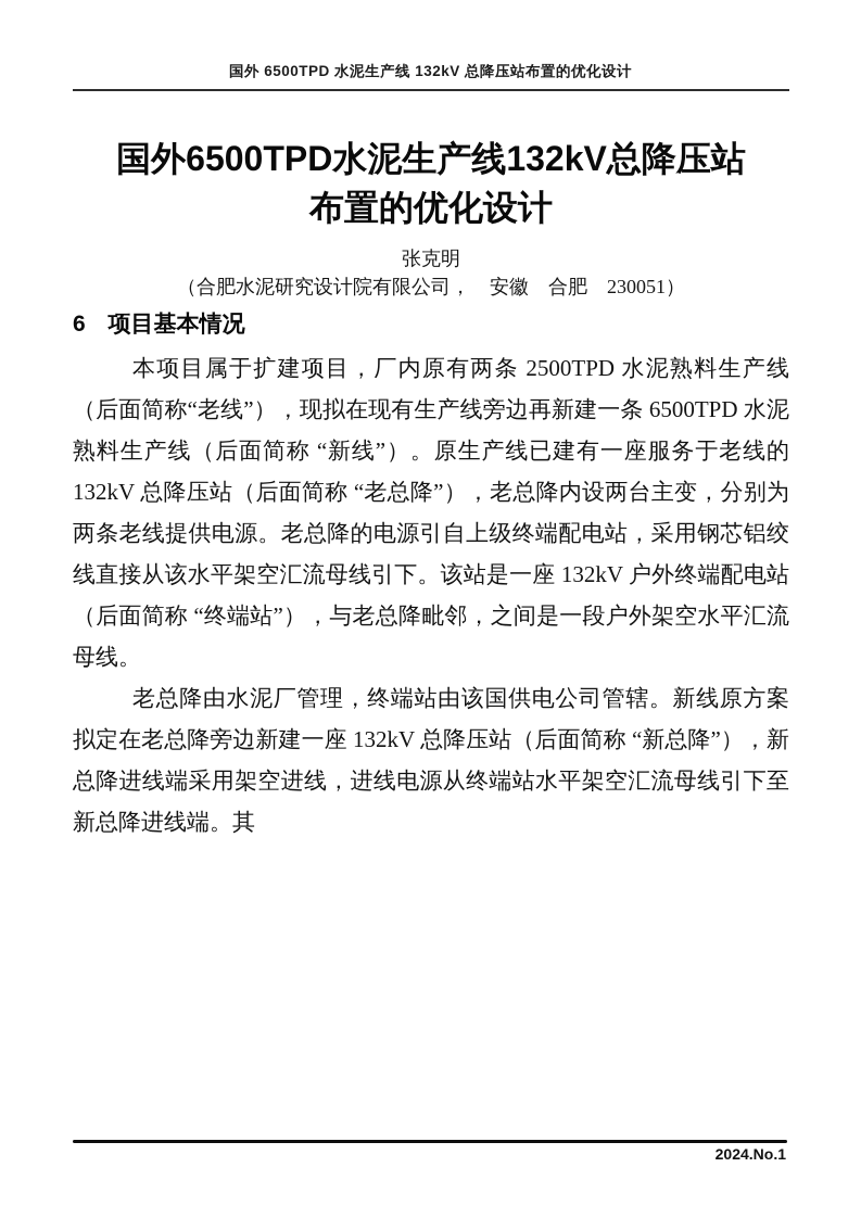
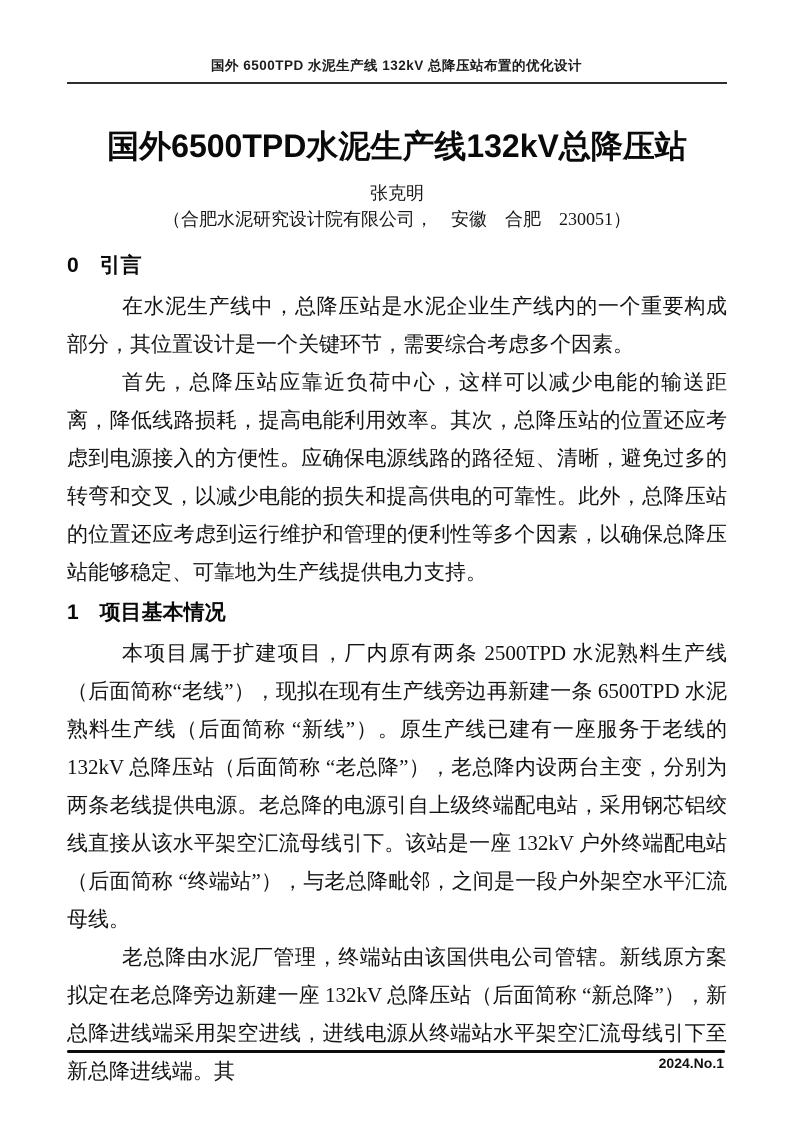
  国外 6500TPD 水泥生产线 132kV 总降压站布置的优化设计
  国外6500TPD水泥生产线132kV总降压站
- 布置的优化设计
  张克明
  （合肥水泥研究设计院有限公司， 安徽 合肥 230051）
+ 0 引言
+ 在水泥生产线中，总降压站是水泥企业生产线内的一个重要构成部分，其位置设计是一个关键环节，需要综合考虑多个因素。
+ 首先，总降压站应靠近负荷中心，这样可以减少电能的输送距离，降低线路损耗，提高电能利用效率。其次，总降压站的位置还应考虑到电源接入的方便性。应确保电源线路的路径短、清晰，避免过多的转弯和交叉，以减少电能的损失和提高供电的可靠性。此外，总降压站的位置还应考虑到运行维护和管理的便利性等多个因素，以确保总降压站能够稳定、可靠地为生产线提供电力支持。
- 6 项目基本情况
+ 1 项目基本情况
  本项目属于扩建项目，厂内原有两条 2500TPD 水泥熟料生产线（后面简称“老线”），现拟在现有生产线旁边再新建一条 6500TPD 水泥熟料生产线（后面简称 “新线”）。原生产线已建有一座服务于老线的 132kV 总降压站（后面简称 “老总降”），老总降内设两台主变，分别为两条老线提供电源。老总降的电源引自上级终端配电站，采用钢芯铝绞线直接从该水平架空汇流母线引下。该站是一座 132kV 户外终端配电站（后面简称 “终端站”），与老总降毗邻，之间是一段户外架空水平汇流母线。
  老总降由水泥厂管理，终端站由该国供电公司管辖。新线原方案拟定在老总降旁边新建一座 132kV 总降压站（后面简称 “新总降”），新总降进线端采用架空进线，进线电源从终端站水平架空汇流母线引下至新总降进线端。其
  2024.No.1
